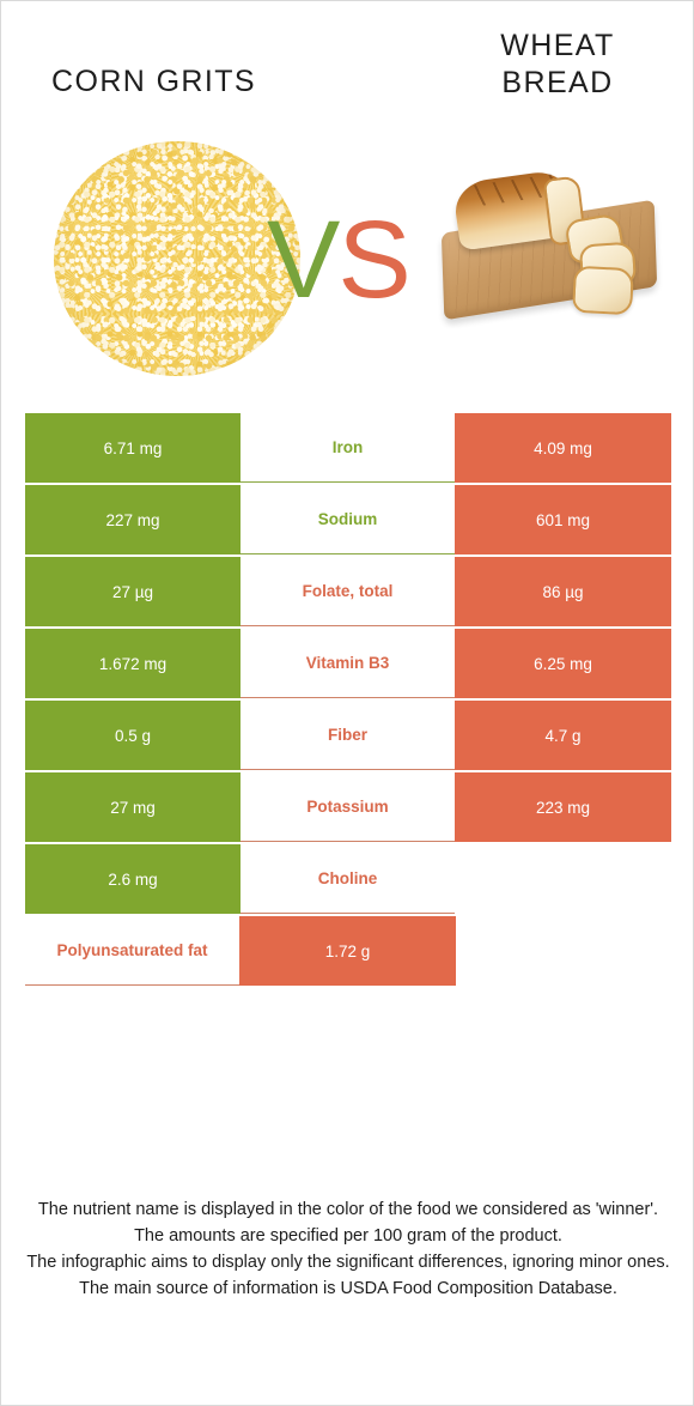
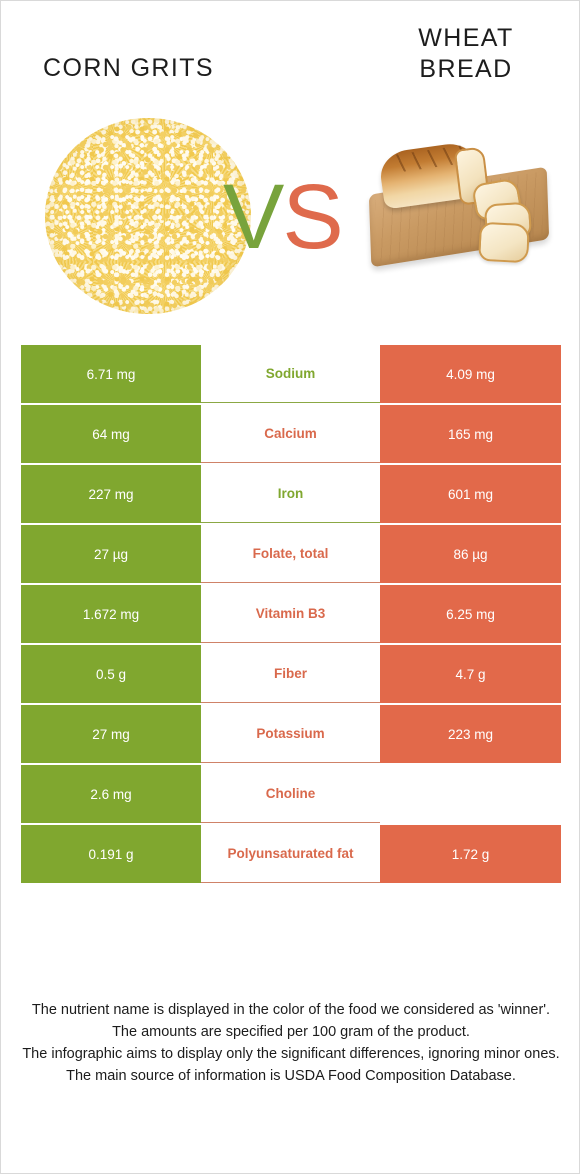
  CORN GRITS
  WHEAT
  BREAD
  VS
  6.71 mg
- Iron
+ Sodium
  4.09 mg
+ 64 mg
+ Calcium
+ 165 mg
  227 mg
- Sodium
+ Iron
  601 mg
  27 µg
  Folate, total
  86 µg
  1.672 mg
  Vitamin B3
  6.25 mg
  0.5 g
  Fiber
  4.7 g
  27 mg
  Potassium
  223 mg
  2.6 mg
  Choline
+ 0.191 g
  Polyunsaturated fat
  1.72 g
  The nutrient name is displayed in the color of the food we considered as 'winner'.
  The amounts are specified per 100 gram of the product.
  The infographic aims to display only the significant differences, ignoring minor ones.
  The main source of information is USDA Food Composition Database.
